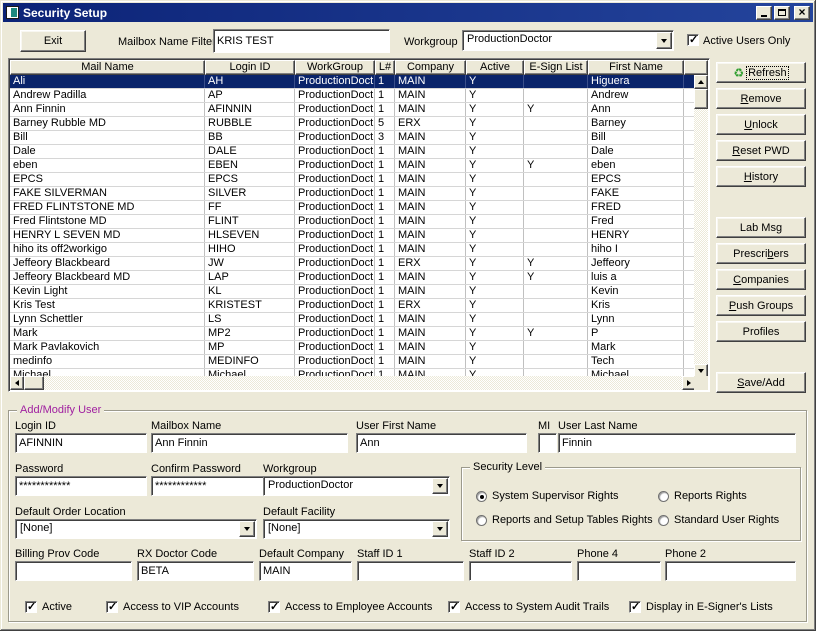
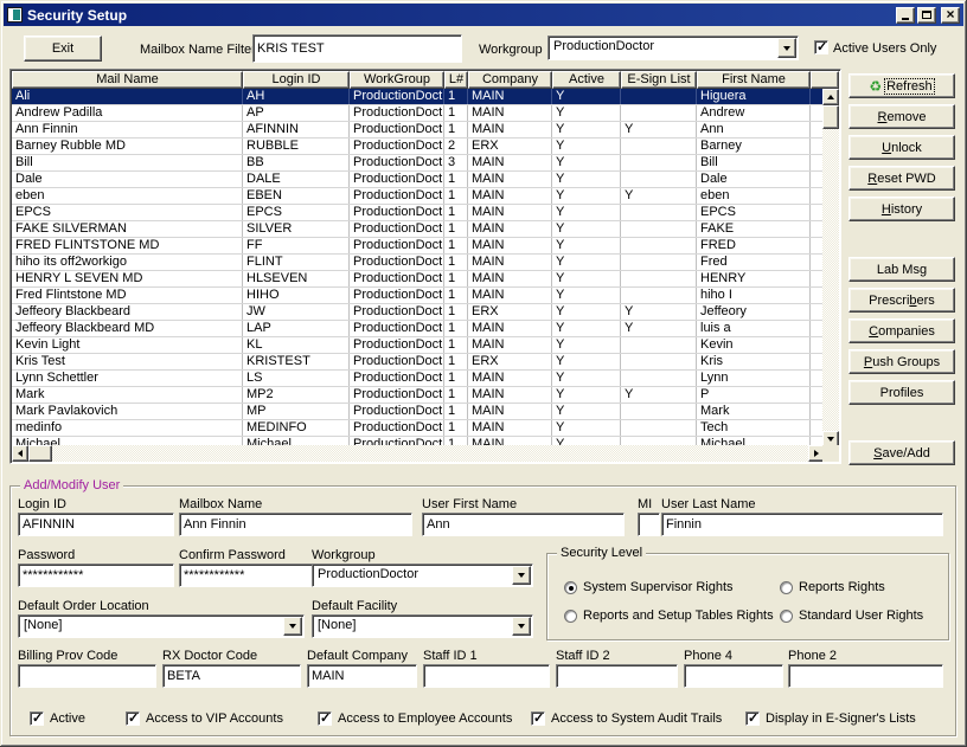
  Security Setup
  ×
  Exit
  Mailbox Name Filte
  KRIS TEST
  Workgroup
  ProductionDoctor
  Active Users Only
  Mail Name
  Login ID
  WorkGroup
  L#
  Company
  Active
  E-Sign List
  First Name
  Ali
  AH
  ProductionDoct
  1
  MAIN
  Y
  Higuera
  Andrew Padilla
  AP
  ProductionDoct
  1
  MAIN
  Y
  Andrew
  Ann Finnin
  AFINNIN
  ProductionDoct
  1
  MAIN
  Y
  Y
  Ann
  Barney Rubble MD
  RUBBLE
  ProductionDoct
- 5
+ 2
  ERX
  Y
  Barney
  Bill
  BB
  ProductionDoct
  3
  MAIN
  Y
  Bill
  Dale
  DALE
  ProductionDoct
  1
  MAIN
  Y
  Dale
  eben
  EBEN
  ProductionDoct
  1
  MAIN
  Y
  Y
  eben
  EPCS
  EPCS
  ProductionDoct
  1
  MAIN
  Y
  EPCS
  FAKE SILVERMAN
  SILVER
  ProductionDoct
  1
  MAIN
  Y
  FAKE
  FRED FLINTSTONE MD
  FF
  ProductionDoct
  1
  MAIN
  Y
  FRED
- Fred Flintstone MD
+ hiho its off2workigo
  FLINT
  ProductionDoct
  1
  MAIN
  Y
  Fred
  HENRY L SEVEN MD
  HLSEVEN
  ProductionDoct
  1
  MAIN
  Y
  HENRY
- hiho its off2workigo
+ Fred Flintstone MD
  HIHO
  ProductionDoct
  1
  MAIN
  Y
  hiho I
  Jeffeory Blackbeard
  JW
  ProductionDoct
  1
  ERX
  Y
  Y
  Jeffeory
  Jeffeory Blackbeard MD
  LAP
  ProductionDoct
  1
  MAIN
  Y
  Y
  luis a
  Kevin Light
  KL
  ProductionDoct
  1
  MAIN
  Y
  Kevin
  Kris Test
  KRISTEST
  ProductionDoct
  1
  ERX
  Y
  Kris
  Lynn Schettler
  LS
  ProductionDoct
  1
  MAIN
  Y
  Lynn
  Mark
  MP2
  ProductionDoct
  1
  MAIN
  Y
  Y
  P
  Mark Pavlakovich
  MP
  ProductionDoct
  1
  MAIN
  Y
  Mark
  medinfo
  MEDINFO
  ProductionDoct
  1
  MAIN
  Y
  Tech
  Michael
  Michael
  ProductionDoct
  1
  MAIN
  Y
  Michael
  ♻
  Refresh
  Remove
  Unlock
  Reset PWD
  History
  Lab Msg
  Prescribers
  Companies
  Push Groups
  Profiles
  Save/Add
  Add/Modify User
  Login ID
  AFINNIN
  Mailbox Name
  Ann Finnin
  User First Name
  Ann
  MI
  User Last Name
  Finnin
  Password
  ************
  Confirm Password
  ************
  Workgroup
  ProductionDoctor
  Default Order Location
  [None]
  Default Facility
  [None]
  Security Level
  System Supervisor Rights
  Reports Rights
  Reports and Setup Tables Rights
  Standard User Rights
  Billing Prov Code
  RX Doctor Code
  BETA
  Default Company
  MAIN
  Staff ID 1
  Staff ID 2
  Phone 4
  Phone 2
  Active
  Access to VIP Accounts
  Access to Employee Accounts
  Access to System Audit Trails
  Display in E-Signer's Lists
